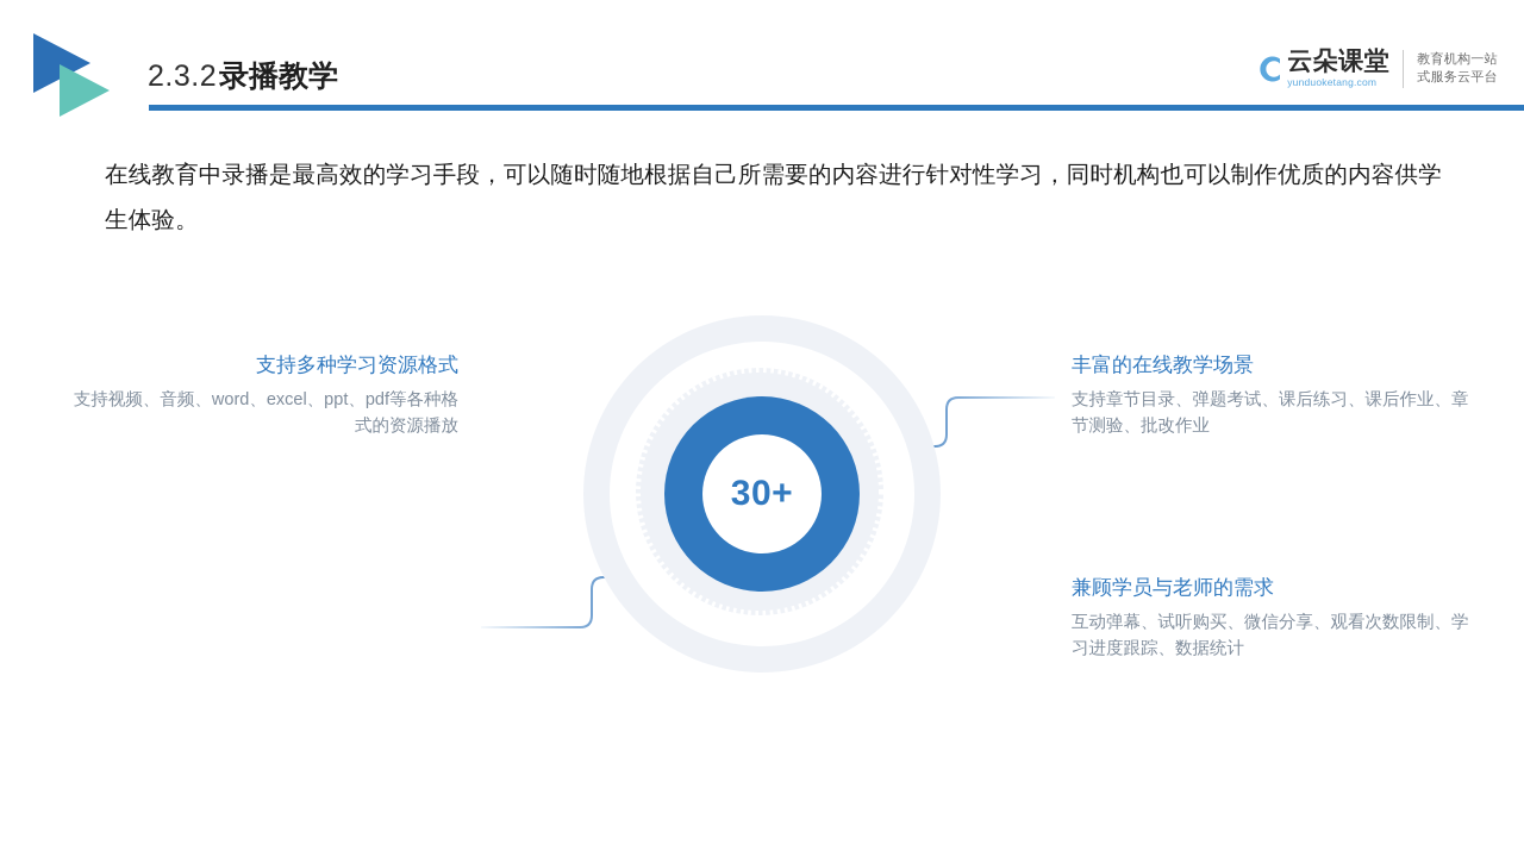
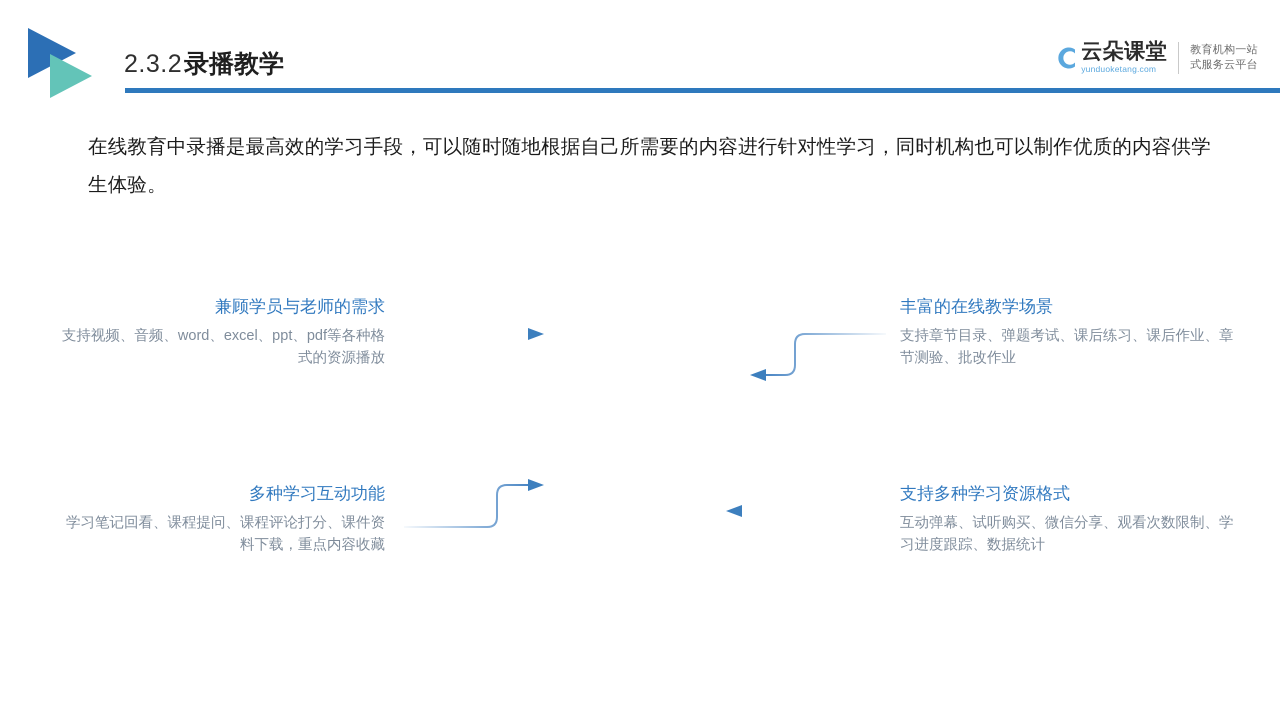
  2.3.2录播教学
  云朵课堂
  yunduoketang.com
  教育机构一站
  式服务云平台
  在线教育中录播是最高效的学习手段，可以随时随地根据自己所需要的内容进行针对性学习，同时机构也可以制作优质的内容供学生体验。
- 30+
- 支持多种学习资源格式
+ 兼顾学员与老师的需求
  支持视频、音频、word、excel、ppt、pdf等各种格式的资源播放
  丰富的在线教学场景
  支持章节目录、弹题考试、课后练习、课后作业、章节测验、批改作业
+ 多种学习互动功能
+ 学习笔记回看、课程提问、课程评论打分、课件资料下载，重点内容收藏
- 兼顾学员与老师的需求
+ 支持多种学习资源格式
  互动弹幕、试听购买、微信分享、观看次数限制、学习进度跟踪、数据统计
